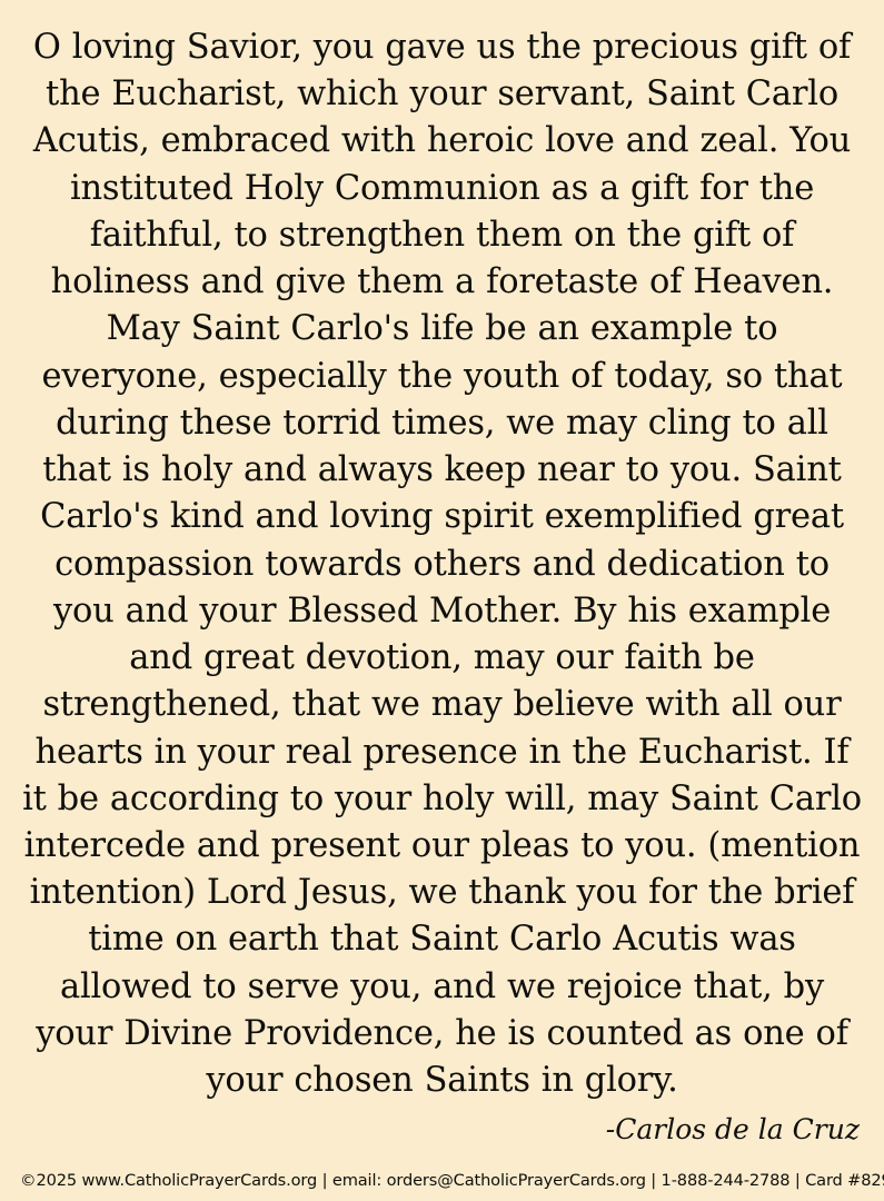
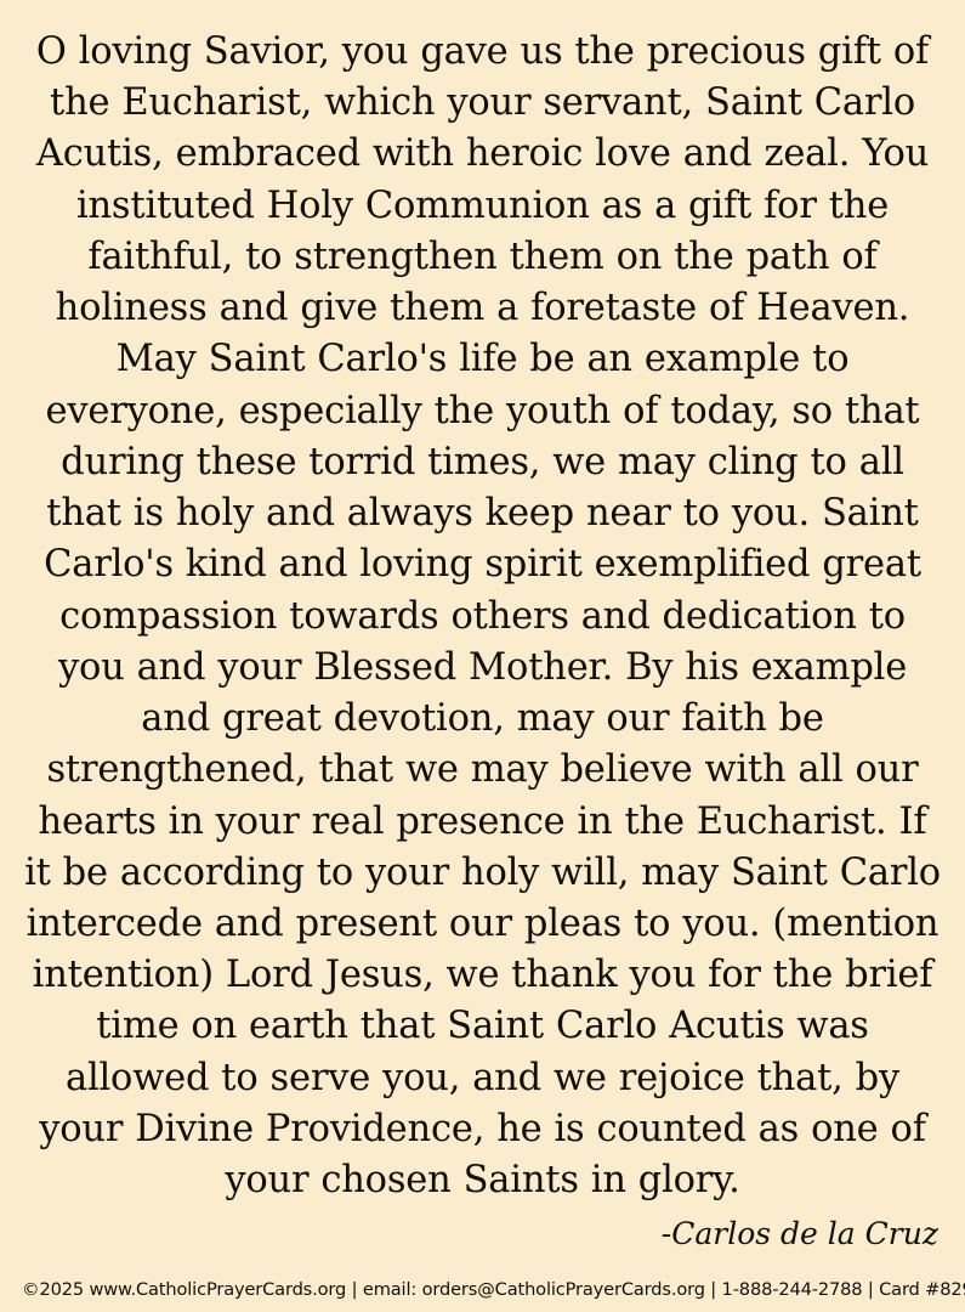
- O loving Savior, you gave us the precious gift of the Eucharist, which your servant, Saint Carlo Acutis, embraced with heroic love and zeal. You instituted Holy Communion as a gift for the faithful, to strengthen them on the gift of holiness and give them a foretaste of Heaven. May Saint Carlo's life be an example to everyone, especially the youth of today, so that during these torrid times, we may cling to all that is holy and always keep near to you. Saint Carlo's kind and loving spirit exemplified great compassion towards others and dedication to you and your Blessed Mother. By his example and great devotion, may our faith be strengthened, that we may believe with all our hearts in your real presence in the Eucharist. If it be according to your holy will, may Saint Carlo intercede and present our pleas to you. (mention intention) Lord Jesus, we thank you for the brief time on earth that Saint Carlo Acutis was allowed to serve you, and we rejoice that, by your Divine Providence, he is counted as one of your chosen Saints in glory.
+ O loving Savior, you gave us the precious gift of the Eucharist, which your servant, Saint Carlo Acutis, embraced with heroic love and zeal. You instituted Holy Communion as a gift for the faithful, to strengthen them on the path of holiness and give them a foretaste of Heaven. May Saint Carlo's life be an example to everyone, especially the youth of today, so that during these torrid times, we may cling to all that is holy and always keep near to you. Saint Carlo's kind and loving spirit exemplified great compassion towards others and dedication to you and your Blessed Mother. By his example and great devotion, may our faith be strengthened, that we may believe with all our hearts in your real presence in the Eucharist. If it be according to your holy will, may Saint Carlo intercede and present our pleas to you. (mention intention) Lord Jesus, we thank you for the brief time on earth that Saint Carlo Acutis was allowed to serve you, and we rejoice that, by your Divine Providence, he is counted as one of your chosen Saints in glory.
  -Carlos de la Cruz
  ©2025 www.CatholicPrayerCards.org | email: orders@CatholicPrayerCards.org | 1-888-244-2788 | Card #82
